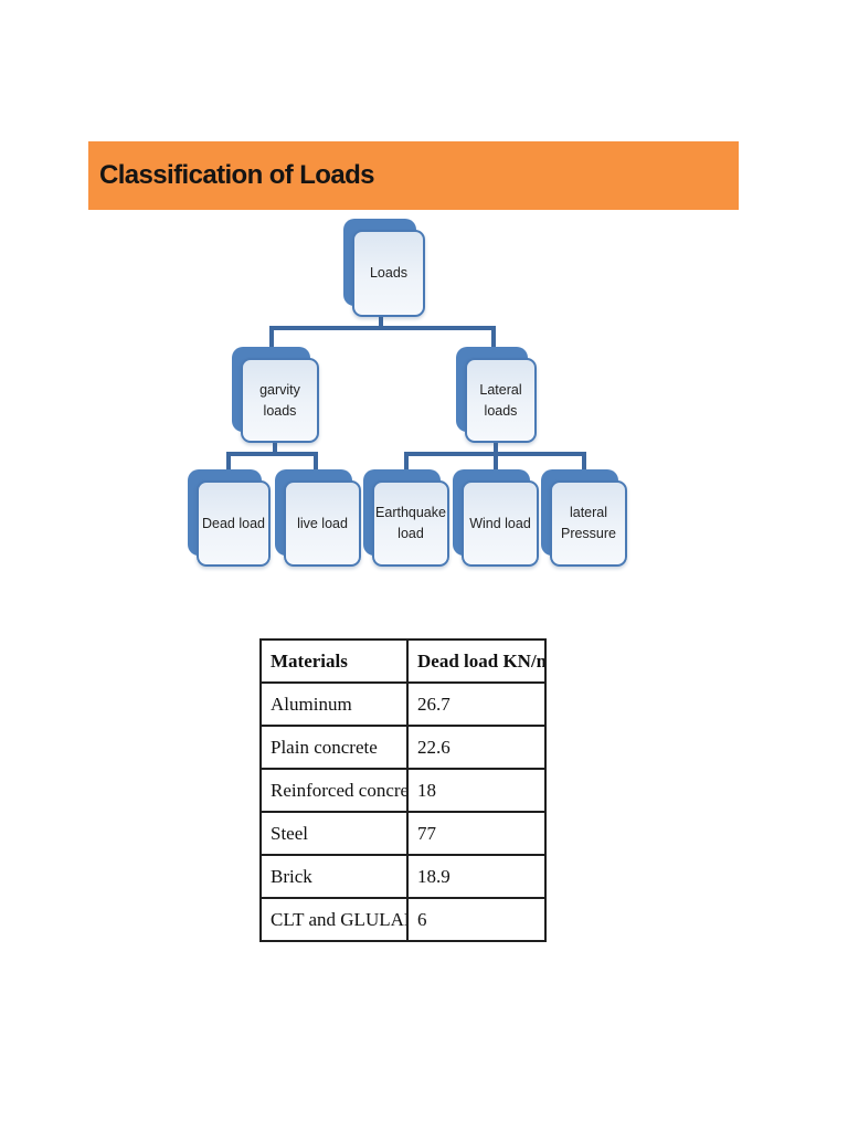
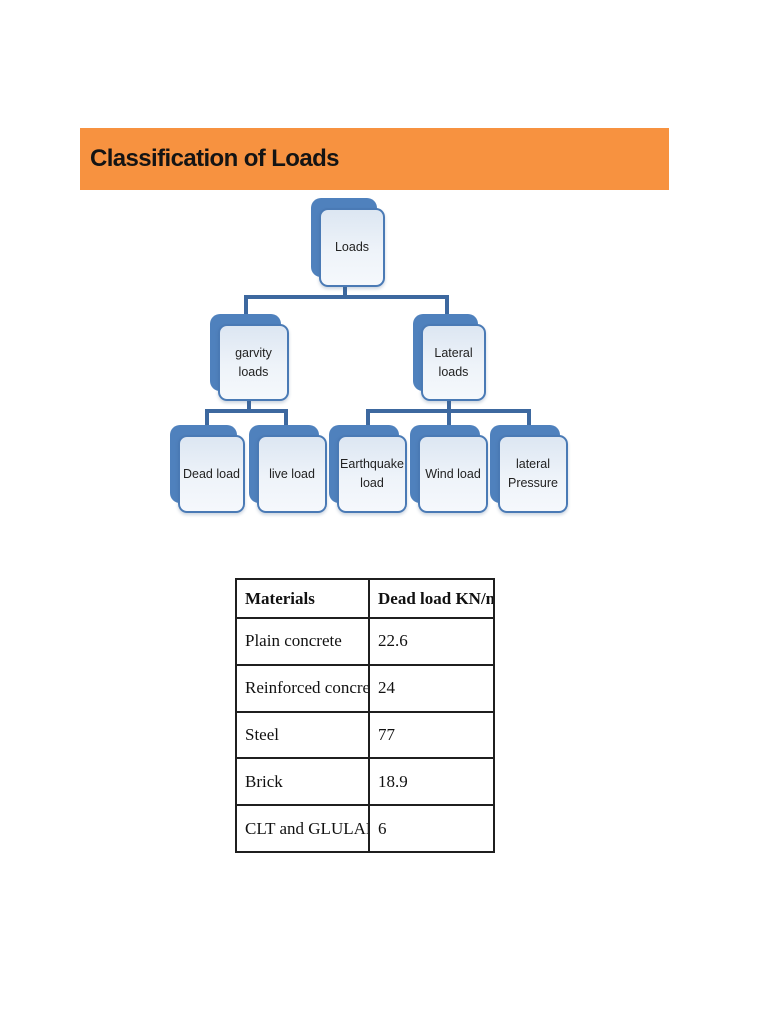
  Classification of Loads
  Loads
  garvity
  loads
  Lateral
  loads
  Dead load
  live load
  Earthquake
  load
  Wind load
  lateral
  Pressure
  Materials	Dead load KN/m
- Aluminum	26.7
  Plain concrete	22.6
- Reinforced concre	18
+ Reinforced concre	24
  Steel	77
  Brick	18.9
  CLT and GLULA	6
